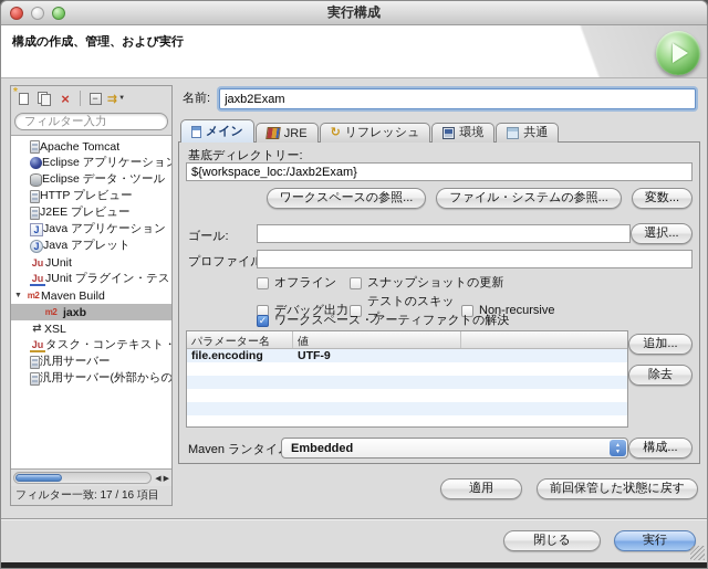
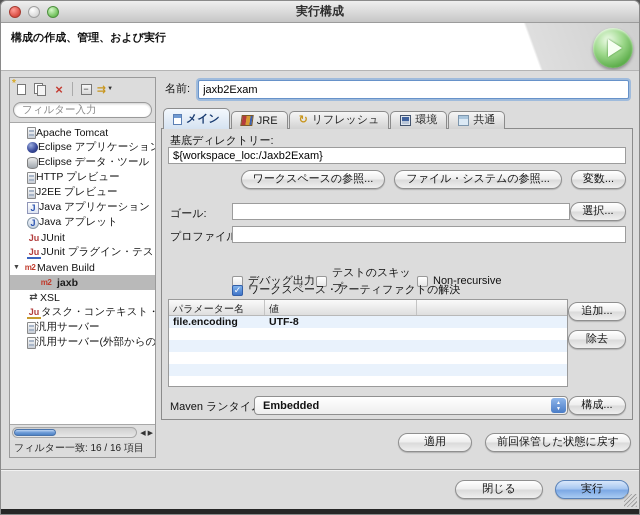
  実行構成
  構成の作成、管理、および実行
  *
  ×
  −
  ⇉
  フィルター入力
  Apache Tomcat
  Eclipse アプリケーショ
  Eclipse データ・ツール
  HTTP プレビュー
  J2EE プレビュー
  J
  Java アプリケーション
  J
  Java アプレット
  Ju
  JUnit
  Ju
  JUnit プラグイン・テス
  m2
  Maven Build
  m2
  jaxb
  ⇄
  XSL
  Ju
  タスク・コンテキスト・
  汎用サーバー
  汎用サーバー(外部からの
- フィルター一致: 17 / 16 項目
+ フィルター一致: 16 / 16 項目
  名前:
  jaxb2Exam
  メイン
  JRE
  ↻
  リフレッシュ
  環境
  共通
  基底ディレクトリー:
  ${workspace_loc:/Jaxb2Exam}
  ワークスペースの参照...
  ファイル・システムの参照...
  変数...
  ゴール:
  選択...
  プロファイ
- オフライン
- スナップショットの更新
  デバッグ出力
  テストのスキップ
  Non-recursive
  ✓
  ワークスペース・アーティファクトの解決
  パラメーター名
  値
  file.encoding
- UTF-9
+ UTF-8
  追加...
  除去
  Maven ランタイ
  Embedded
  構成...
  適用
  前回保管した状態に戻す
  閉じる
  実行
